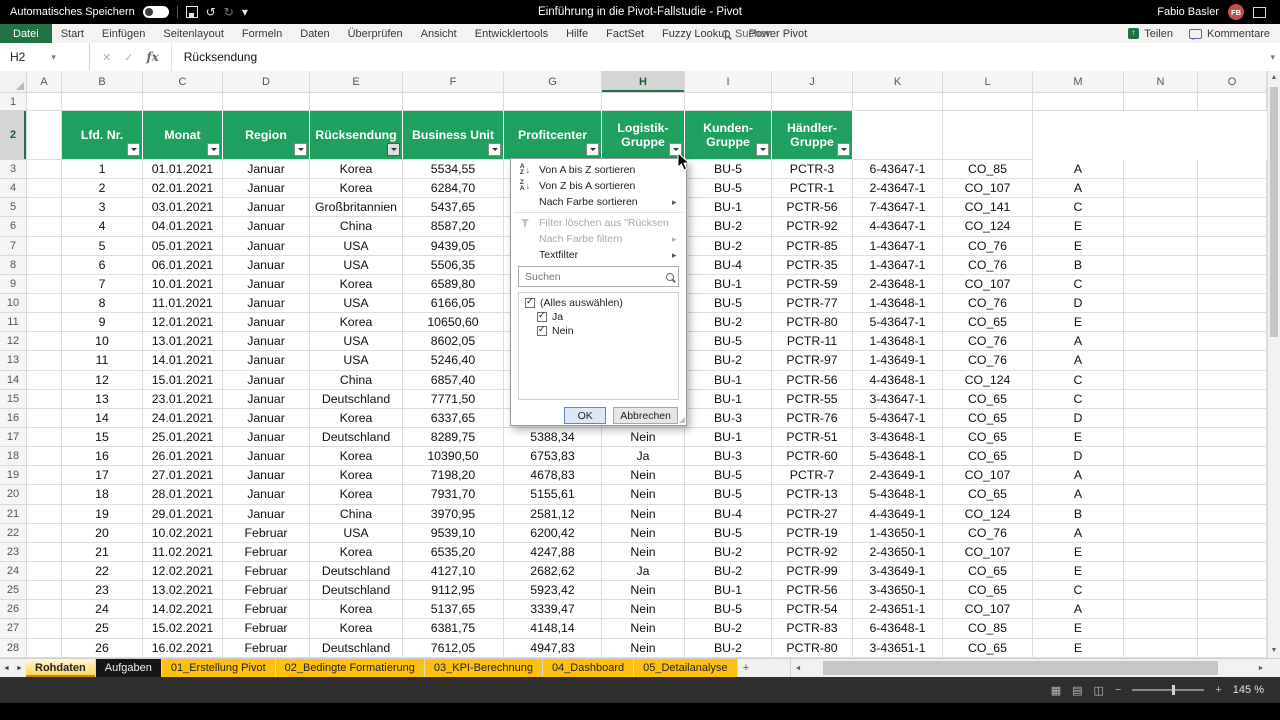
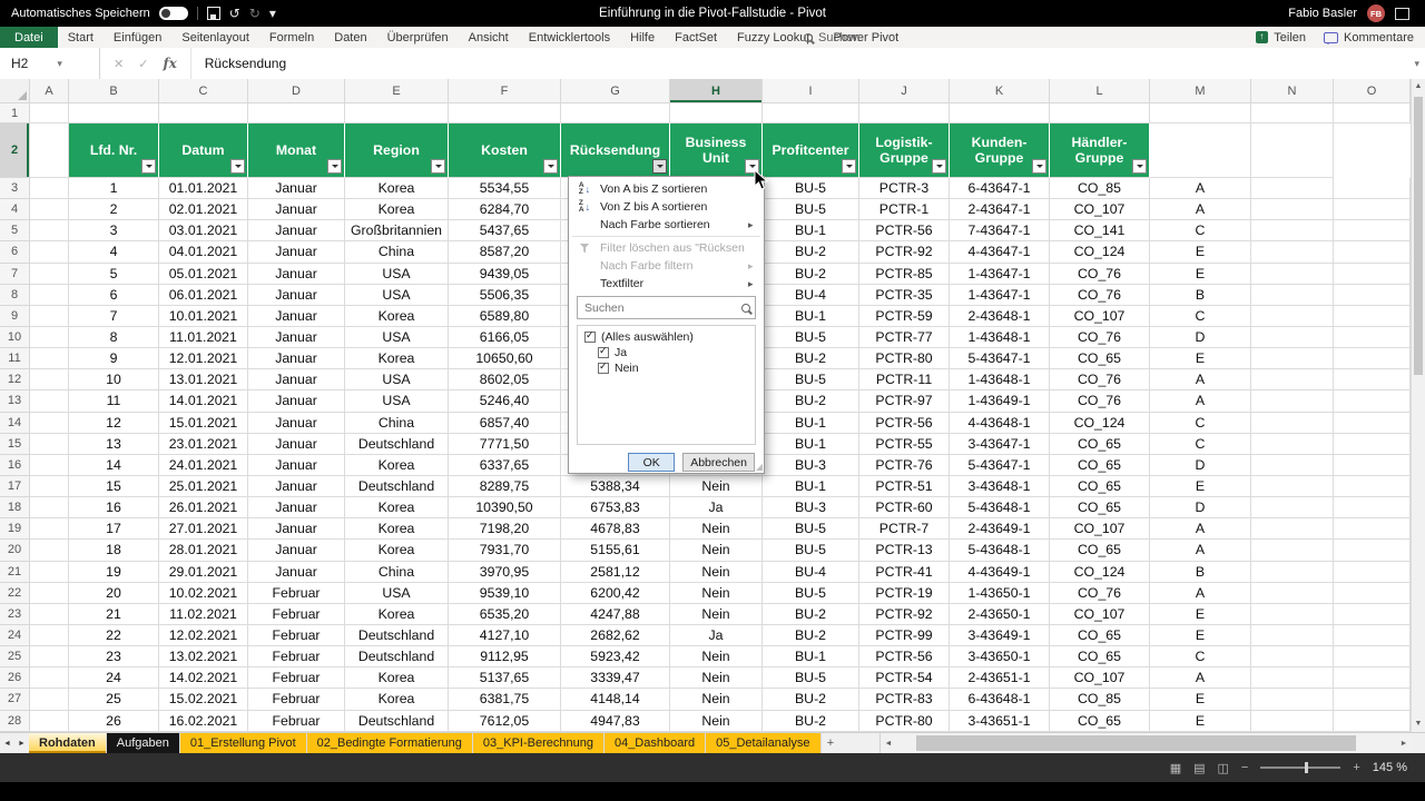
  Automatisches Speichern
  ↺
  ↻
  ▾
  Einführung in die Pivot-Fallstudie - Pivot
  Fabio Basler
  FB
  Datei
  Start
  Einfügen
  Seitenlayout
  Formeln
  Daten
  Überprüfen
  Ansicht
  Entwicklertools
  Hilfe
  FactSet
  Fuzzy Look
  Power Pivot
  Suchen
  Teilen
  Kommentare
  H2
  ▾
  ✕
  ✓
  fx
  Rücksendung
  ▾
  A
  B
  C
  D
  E
  F
  G
  H
  I
  J
  K
  L
  M
  N
  O
  1
  2
  Lfd. Nr.
+ Datum
  Monat
  Region
+ Kosten
  Rücksendung
  Business Unit
  Profitcenter
  Logistik-Gruppe
  Kunden-Gruppe
  Händler-Gruppe
  3
  1
  01.01.2021
  Januar
  Korea
  5534,55
  BU-5
  PCTR-3
  6-43647-1
  CO_85
  A
  4
  2
  02.01.2021
  Januar
  Korea
  6284,70
  BU-5
  PCTR-1
  2-43647-1
  CO_107
  A
  5
  3
  03.01.2021
  Januar
  Großbritannien
  5437,65
  BU-1
  PCTR-56
  7-43647-1
  CO_141
  C
  6
  4
  04.01.2021
  Januar
  China
  8587,20
  BU-2
  PCTR-92
  4-43647-1
  CO_124
  E
  7
  5
  05.01.2021
  Januar
  USA
  9439,05
  BU-2
  PCTR-85
  1-43647-1
  CO_76
  E
  8
  6
  06.01.2021
  Januar
  USA
  5506,35
  BU-4
  PCTR-35
  1-43647-1
  CO_76
  B
  9
  7
  10.01.2021
  Januar
  Korea
  6589,80
  BU-1
  PCTR-59
  2-43648-1
  CO_107
  C
  10
  8
  11.01.2021
  Januar
  USA
  6166,05
  BU-5
  PCTR-77
  1-43648-1
  CO_76
  D
  11
  9
  12.01.2021
  Januar
  Korea
  10650,60
  BU-2
  PCTR-80
  5-43647-1
  CO_65
  E
  12
  10
  13.01.2021
  Januar
  USA
  8602,05
  BU-5
  PCTR-11
  1-43648-1
  CO_76
  A
  13
  11
  14.01.2021
  Januar
  USA
  5246,40
  BU-2
  PCTR-97
  1-43649-1
  CO_76
  A
  14
  12
  15.01.2021
  Januar
  China
  6857,40
  BU-1
  PCTR-56
  4-43648-1
  CO_124
  C
  15
  13
  23.01.2021
  Januar
  Deutschland
  7771,50
  BU-1
  PCTR-55
  3-43647-1
  CO_65
  C
  16
  14
  24.01.2021
  Januar
  Korea
  6337,65
  BU-3
  PCTR-76
  5-43647-1
  CO_65
  D
  17
  15
  25.01.2021
  Januar
  Deutschland
  8289,75
  5388,34
  Nein
  BU-1
  PCTR-51
  3-43648-1
  CO_65
  E
  18
  16
  26.01.2021
  Januar
  Korea
  10390,50
  6753,83
  Ja
  BU-3
  PCTR-60
  5-43648-1
  CO_65
  D
  19
  17
  27.01.2021
  Januar
  Korea
  7198,20
  4678,83
  Nein
  BU-5
  PCTR-7
  2-43649-1
  CO_107
  A
  20
  18
  28.01.2021
  Januar
  Korea
  7931,70
  5155,61
  Nein
  BU-5
  PCTR-13
  5-43648-1
  CO_65
  A
  21
  19
  29.01.2021
  Januar
  China
  3970,95
  2581,12
  Nein
  BU-4
- PCTR-27
+ PCTR-41
  4-43649-1
  CO_124
  B
  22
  20
  10.02.2021
  Februar
  USA
  9539,10
  6200,42
  Nein
  BU-5
  PCTR-19
  1-43650-1
  CO_76
  A
  23
  21
  11.02.2021
  Februar
  Korea
  6535,20
  4247,88
  Nein
  BU-2
  PCTR-92
  2-43650-1
  CO_107
  E
  24
  22
  12.02.2021
  Februar
  Deutschland
  4127,10
  2682,62
  Ja
  BU-2
  PCTR-99
  3-43649-1
  CO_65
  E
  25
  23
  13.02.2021
  Februar
  Deutschland
  9112,95
  5923,42
  Nein
  BU-1
  PCTR-56
  3-43650-1
  CO_65
  C
  26
  24
  14.02.2021
  Februar
  Korea
  5137,65
  3339,47
  Nein
  BU-5
  PCTR-54
  2-43651-1
  CO_107
  A
  27
  25
  15.02.2021
  Februar
  Korea
  6381,75
  4148,14
  Nein
  BU-2
  PCTR-83
  6-43648-1
  CO_85
  E
  28
  26
  16.02.2021
  Februar
  Deutschland
  7612,05
  4947,83
  Nein
  BU-2
  PCTR-80
  3-43651-1
  CO_65
  E
  ↓
  Von A bis Z sortieren
  ↓
  Von Z bis A sortieren
  Nach Farbe sortieren
  ▸
  Filter löschen aus "Rücksen
  Nach Farbe filtern
  ▸
  Textfilter
  ▸
  Suchen
  (Alles auswählen)
  Ja
  Nein
  OK
  Abbrechen
  ◢
  Rohdaten
  Aufgaben
  01_Erstellung Pivot
  02_Bedingte Formatierung
  03_KPI-Berechnung
  04_Dashboard
  05_Detailanalyse
  +
  ▦
  ▤
  ◫
  −
  +
  145 %
